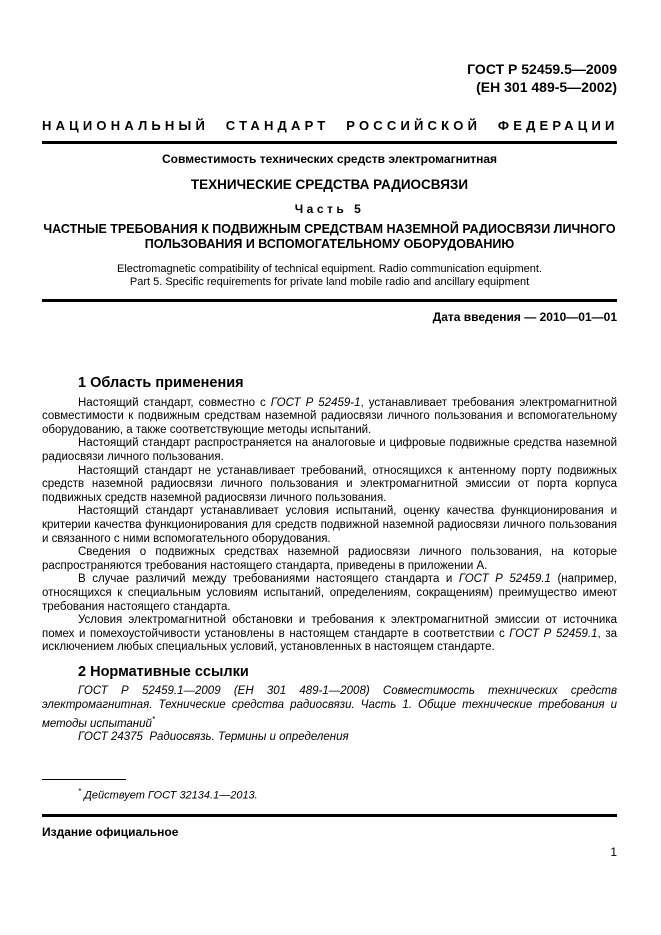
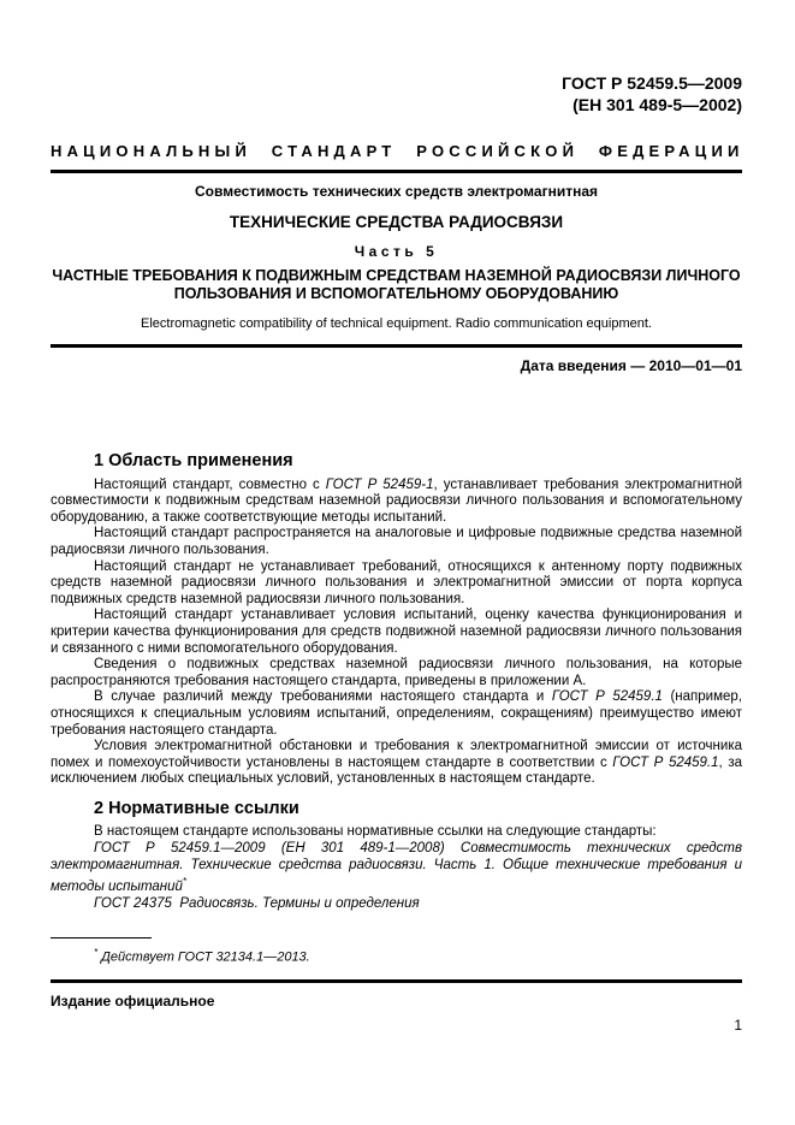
  ГОСТ Р 52459.5—2009
  (ЕН 301 489-5—2002)
  НАЦИОНАЛЬНЫЙ СТАНДАРТ РОССИЙСКОЙ ФЕДЕРАЦИИ
  Совместимость технических средств электромагнитная
  ТЕХНИЧЕСКИЕ СРЕДСТВА РАДИОСВЯЗИ
  Часть 5
  ЧАСТНЫЕ ТРЕБОВАНИЯ К ПОДВИЖНЫМ СРЕДСТВАМ НАЗЕМНОЙ РАДИОСВЯЗИ ЛИЧНОГО
  ПОЛЬЗОВАНИЯ И ВСПОМОГАТЕЛЬНОМУ ОБОРУДОВАНИЮ
  Electromagnetic compatibility of technical equipment. Radio communication equipment.
- Part 5. Specific requirements for private land mobile radio and ancillary equipment
  Дата введения — 2010—01—01
  1 Область применения
  Настоящий стандарт, совместно с ГОСТ Р 52459-1, устанавливает требования электромагнитной совместимости к подвижным средствам наземной радиосвязи личного пользования и вспомогательному оборудованию, а также соответствующие методы испытаний.
  Настоящий стандарт распространяется на аналоговые и цифровые подвижные средства наземной радиосвязи личного пользования.
  Настоящий стандарт не устанавливает требований, относящихся к антенному порту подвижных средств наземной радиосвязи личного пользования и электромагнитной эмиссии от порта корпуса подвижных средств наземной радиосвязи личного пользования.
  Настоящий стандарт устанавливает условия испытаний, оценку качества функционирования и критерии качества функционирования для средств подвижной наземной радиосвязи личного пользования и связанного с ними вспомогательного оборудования.
  Сведения о подвижных средствах наземной радиосвязи личного пользования, на которые распространяются требования настоящего стандарта, приведены в приложении А.
  В случае различий между требованиями настоящего стандарта и ГОСТ Р 52459.1 (например, относящихся к специальным условиям испытаний, определениям, сокращениям) преимущество имеют требования настоящего стандарта.
  Условия электромагнитной обстановки и требования к электромагнитной эмиссии от источника помех и помехоустойчивости установлены в настоящем стандарте в соответствии с ГОСТ Р 52459.1, за исключением любых специальных условий, установленных в настоящем стандарте.
  2 Нормативные ссылки
+ В настоящем стандарте использованы нормативные ссылки на следующие стандарты:
  ГОСТ Р 52459.1—2009 (ЕН 301 489-1—2008) Совместимость технических средств электромагнитная. Технические средства радиосвязи. Часть 1. Общие технические требования и методы испытаний*
  ГОСТ 24375 Радиосвязь. Термины и определения
  * Действует ГОСТ 32134.1—2013.
  Издание официальное
  1
